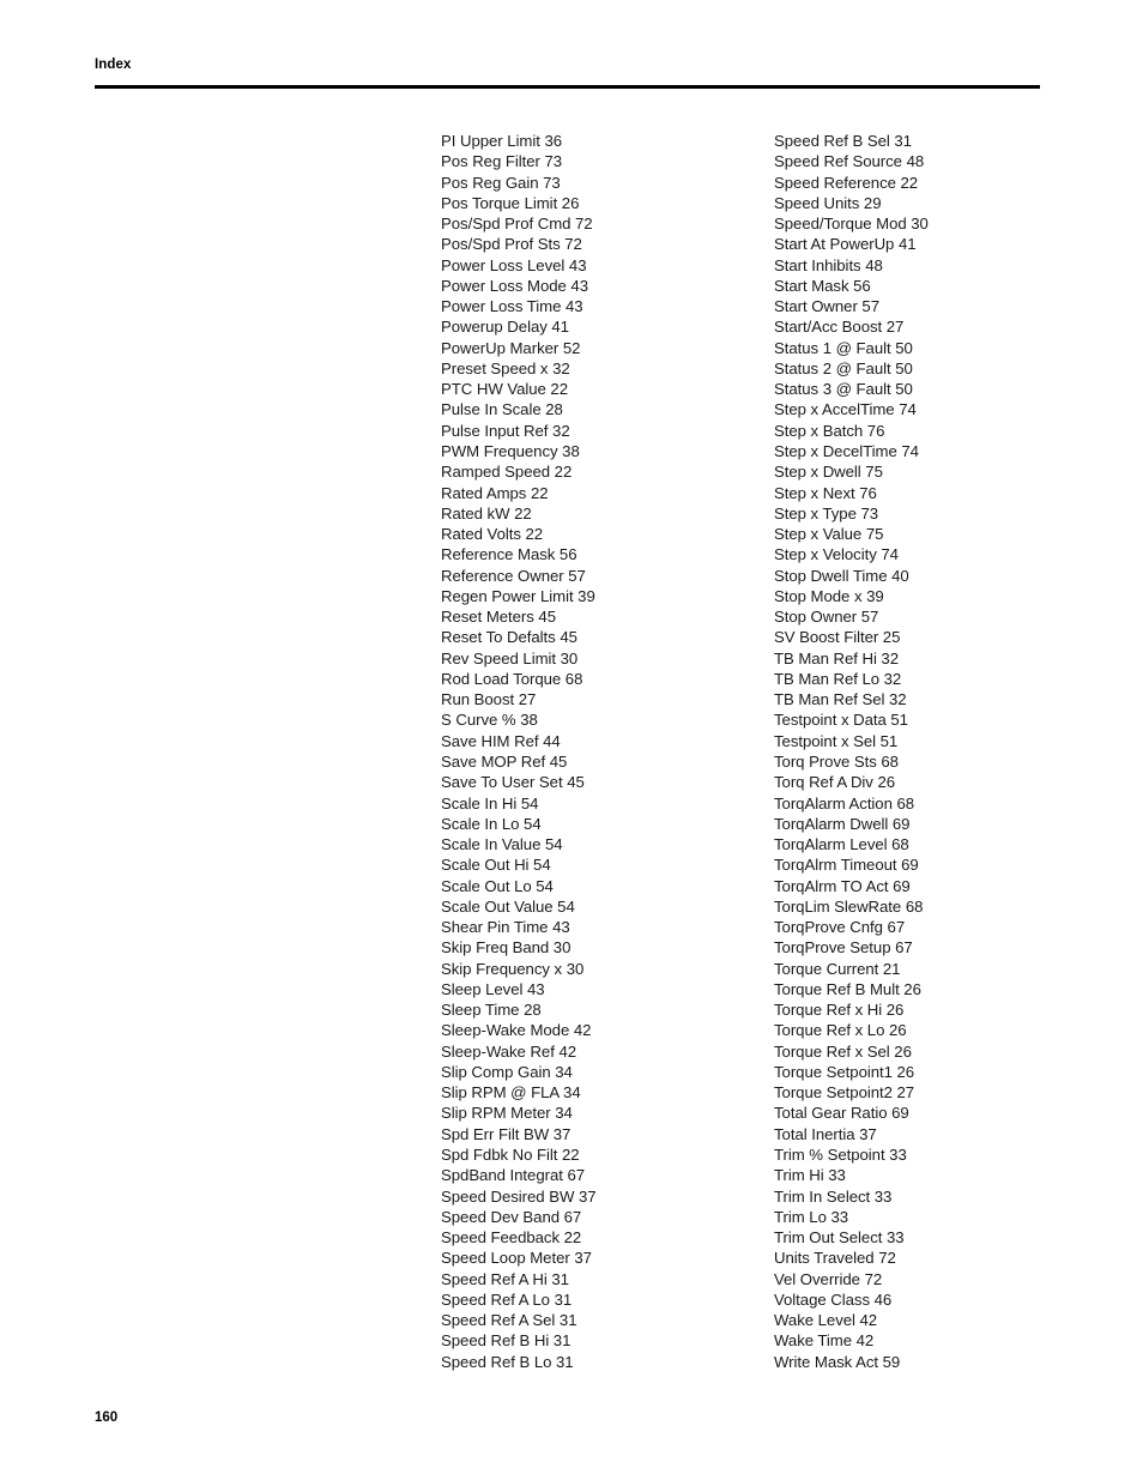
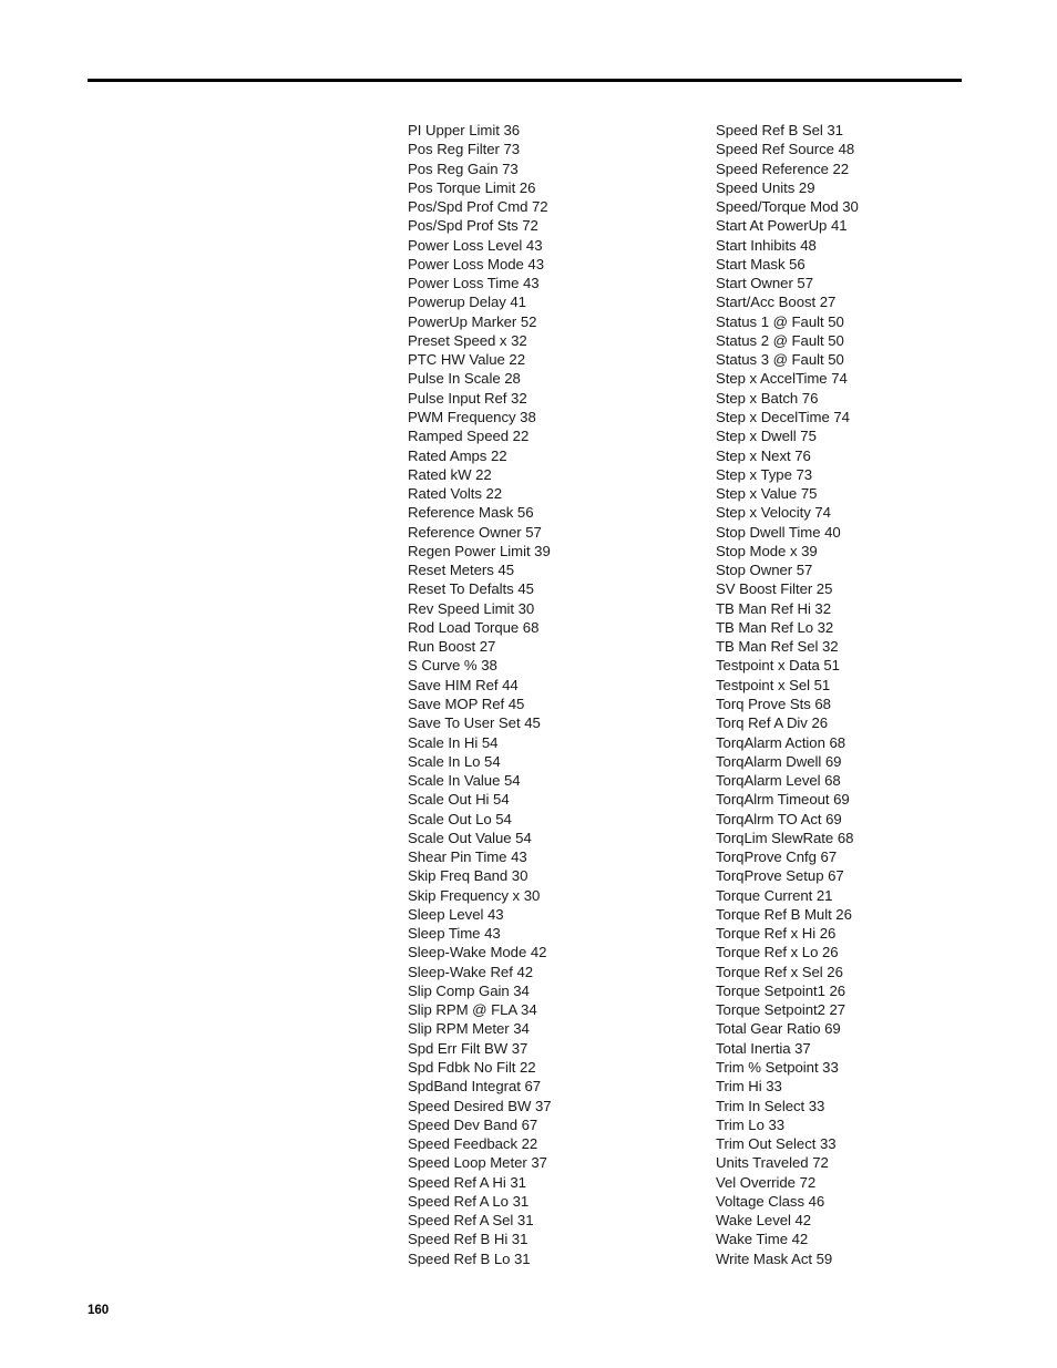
- Index
  PI Upper Limit 36
  Pos Reg Filter 73
  Pos Reg Gain 73
  Pos Torque Limit 26
  Pos/Spd Prof Cmd 72
  Pos/Spd Prof Sts 72
  Power Loss Level 43
  Power Loss Mode 43
  Power Loss Time 43
  Powerup Delay 41
  PowerUp Marker 52
  Preset Speed x 32
  PTC HW Value 22
  Pulse In Scale 28
  Pulse Input Ref 32
  PWM Frequency 38
  Ramped Speed 22
  Rated Amps 22
  Rated kW 22
  Rated Volts 22
  Reference Mask 56
  Reference Owner 57
  Regen Power Limit 39
  Reset Meters 45
  Reset To Defalts 45
  Rev Speed Limit 30
  Rod Load Torque 68
  Run Boost 27
  S Curve % 38
  Save HIM Ref 44
  Save MOP Ref 45
  Save To User Set 45
  Scale In Hi 54
  Scale In Lo 54
  Scale In Value 54
  Scale Out Hi 54
  Scale Out Lo 54
  Scale Out Value 54
  Shear Pin Time 43
  Skip Freq Band 30
  Skip Frequency x 30
  Sleep Level 43
- Sleep Time 28
+ Sleep Time 43
  Sleep-Wake Mode 42
  Sleep-Wake Ref 42
  Slip Comp Gain 34
  Slip RPM @ FLA 34
  Slip RPM Meter 34
  Spd Err Filt BW 37
  Spd Fdbk No Filt 22
  SpdBand Integrat 67
  Speed Desired BW 37
  Speed Dev Band 67
  Speed Feedback 22
  Speed Loop Meter 37
  Speed Ref A Hi 31
  Speed Ref A Lo 31
  Speed Ref A Sel 31
  Speed Ref B Hi 31
  Speed Ref B Lo 31
  Speed Ref B Sel 31
  Speed Ref Source 48
  Speed Reference 22
  Speed Units 29
  Speed/Torque Mod 30
  Start At PowerUp 41
  Start Inhibits 48
  Start Mask 56
  Start Owner 57
  Start/Acc Boost 27
  Status 1 @ Fault 50
  Status 2 @ Fault 50
  Status 3 @ Fault 50
  Step x AccelTime 74
  Step x Batch 76
  Step x DecelTime 74
  Step x Dwell 75
  Step x Next 76
  Step x Type 73
  Step x Value 75
  Step x Velocity 74
  Stop Dwell Time 40
  Stop Mode x 39
  Stop Owner 57
  SV Boost Filter 25
  TB Man Ref Hi 32
  TB Man Ref Lo 32
  TB Man Ref Sel 32
  Testpoint x Data 51
  Testpoint x Sel 51
  Torq Prove Sts 68
  Torq Ref A Div 26
  TorqAlarm Action 68
  TorqAlarm Dwell 69
  TorqAlarm Level 68
  TorqAlrm Timeout 69
  TorqAlrm TO Act 69
  TorqLim SlewRate 68
  TorqProve Cnfg 67
  TorqProve Setup 67
  Torque Current 21
  Torque Ref B Mult 26
  Torque Ref x Hi 26
  Torque Ref x Lo 26
  Torque Ref x Sel 26
  Torque Setpoint1 26
  Torque Setpoint2 27
  Total Gear Ratio 69
  Total Inertia 37
  Trim % Setpoint 33
  Trim Hi 33
  Trim In Select 33
  Trim Lo 33
  Trim Out Select 33
  Units Traveled 72
  Vel Override 72
  Voltage Class 46
  Wake Level 42
  Wake Time 42
  Write Mask Act 59
  160
